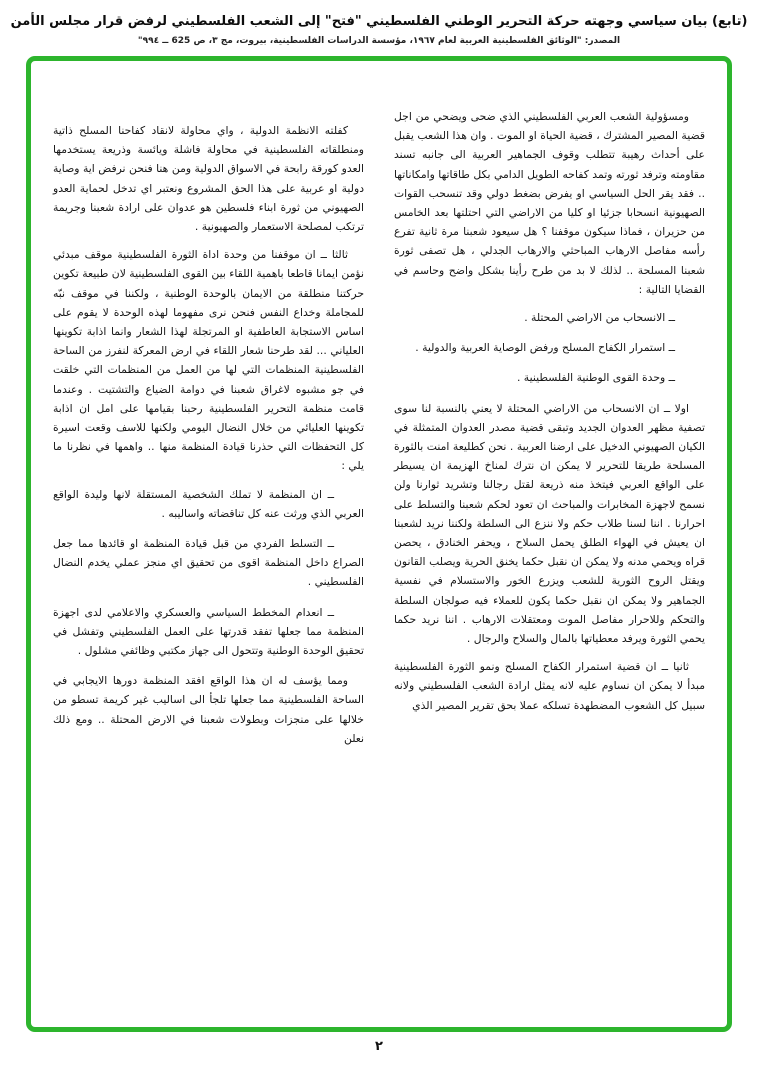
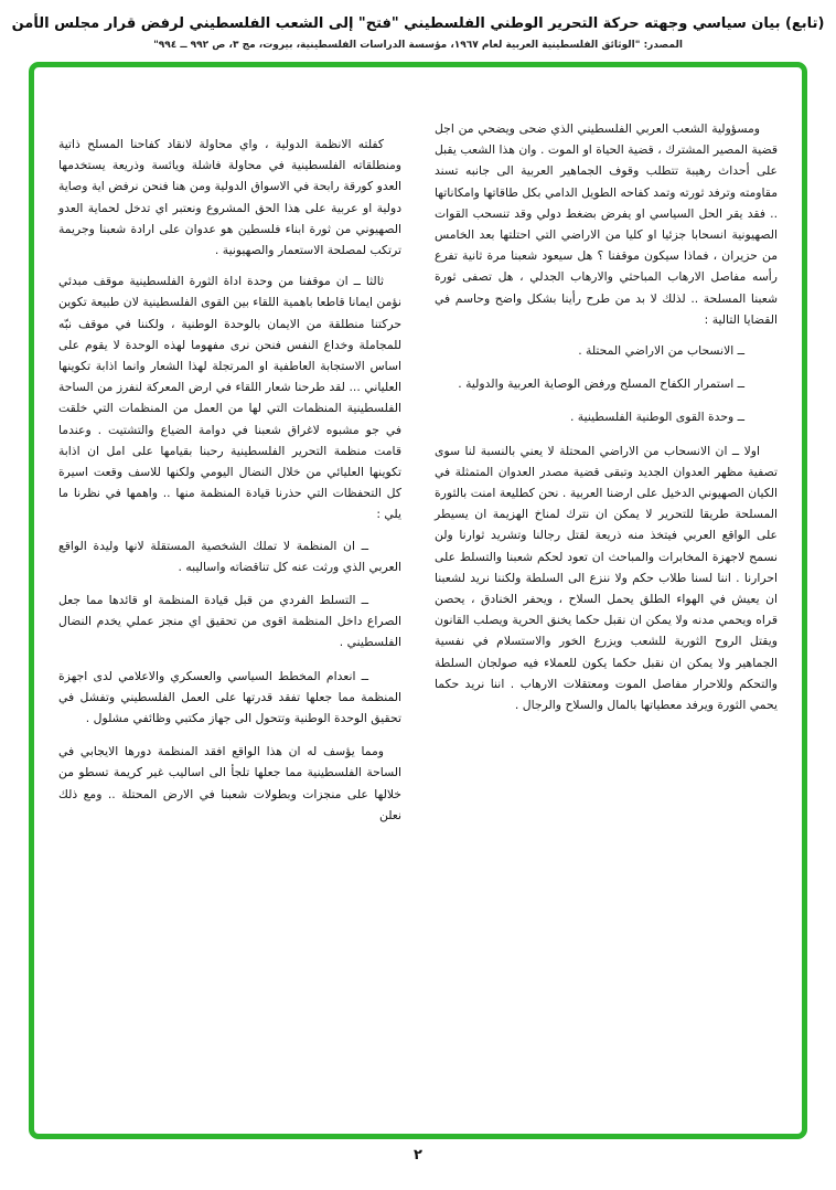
  (تابع) بيان سياسي وجهته حركة التحرير الوطني الفلسطيني "فتح" إلى الشعب الفلسطيني لرفض قرار مجلس الأمن
- المصدر: "الوثائق الفلسطينية العربية لعام ١٩٦٧، مؤسسة الدراسات الفلسطينية، بيروت، مج ٣، ص 625 ــ ٩٩٤"
+ المصدر: "الوثائق الفلسطينية العربية لعام ١٩٦٧، مؤسسة الدراسات الفلسطينية، بيروت، مج ٣، ص ٩٩٢ ــ ٩٩٤"
  ومسؤولية الشعب العربي الفلسطيني الذي ضحى ويضحي من اجل قضية المصير المشترك ، قضية الحياة او الموت . وان هذا الشعب يقبل على أحداث رهيبة تتطلب وقوف الجماهير العربية الى جانبه تسند مقاومته وترفد ثورته وتمد كفاحه الطويل الدامي بكل طاقاتها وامكاناتها .. فقد يقر الحل السياسي او يفرض بضغط دولي وقد تنسحب القوات الصهيونية انسحابا جزئيا او كليا من الاراضي التي احتلتها بعد الخامس من حزيران ، فماذا سيكون موقفنا ؟ هل سيعود شعبنا مرة ثانية تفرع رأسه مفاصل الارهاب المباحثي والارهاب الجدلي ، هل تصفى ثورة شعبنا المسلحة .. لذلك لا بد من طرح رأينا بشكل واضح وحاسم في القضايا التالية :
  ــ الانسحاب من الاراضي المحتلة .
  ــ استمرار الكفاح المسلح ورفض الوصاية العربية والدولية .
  ــ وحدة القوى الوطنية الفلسطينية .
  اولا ــ ان الانسحاب من الاراضي المحتلة لا يعني بالنسبة لنا سوى تصفية مظهر العدوان الجديد وتبقى قضية مصدر العدوان المتمثلة في الكيان الصهيوني الدخيل على ارضنا العربية . نحن كطليعة امنت بالثورة المسلحة طريقا للتحرير لا يمكن ان نترك لمناخ الهزيمة ان يسيطر على الواقع العربي فيتخذ منه ذريعة لقتل رجالنا وتشريد ثوارنا ولن نسمح لاجهزة المخابرات والمباحث ان تعود لحكم شعبنا والتسلط على احرارنا . اننا لسنا طلاب حكم ولا ننزع الى السلطة ولكننا نريد لشعبنا ان يعيش في الهواء الطلق يحمل السلاح ، ويحفر الخنادق ، يحصن قراه ويحمي مدنه ولا يمكن ان نقبل حكما يخنق الحرية ويصلب القانون ويقتل الروح الثورية للشعب ويزرع الخور والاستسلام في نفسية الجماهير ولا يمكن ان نقبل حكما يكون للعملاء فيه صولجان السلطة والتحكم وللاحرار مفاصل الموت ومعتقلات الارهاب . اننا نريد حكما يحمي الثورة ويرفد معطياتها بالمال والسلاح والرجال .
- ثانيا ــ ان قضية استمرار الكفاح المسلح ونمو الثورة الفلسطينية مبدأ لا يمكن ان نساوم عليه لانه يمثل ارادة الشعب الفلسطيني ولانه سبيل كل الشعوب المضطهدة تسلكه عملا بحق تقرير المصير الذي
  كفلته الانظمة الدولية ، واي محاولة لانقاد كفاحنا المسلح ذاتية ومنطلقاته الفلسطينية في محاولة فاشلة ويائسة وذريعة يستخدمها العدو كورقة رابحة في الاسواق الدولية ومن هنا فنحن نرفض اية وصاية دولية او عربية على هذا الحق المشروع ونعتبر اي تدخل لحماية العدو الصهيوني من ثورة ابناء فلسطين هو عدوان على ارادة شعبنا وجريمة ترتكب لمصلحة الاستعمار والصهيونية .
  ثالثا ــ ان موقفنا من وحدة اداة الثورة الفلسطينية موقف مبدئي نؤمن ايمانا قاطعا باهمية اللقاء بين القوى الفلسطينية لان طبيعة تكوين حركتنا منطلقة من الايمان بالوحدة الوطنية ، ولكننا في موقف نبّه للمجاملة وخداع النفس فنحن نرى مفهوما لهذه الوحدة لا يقوم على اساس الاستجابة العاطفية او المرتجلة لهذا الشعار وانما اذابة تكوينها العلياني ... لقد طرحنا شعار اللقاء في ارض المعركة لنفرز من الساحة الفلسطينية المنظمات التي لها من العمل من المنظمات التي خلقت في جو مشبوه لاغراق شعبنا في دوامة الضياع والتشتيت . وعندما قامت منظمة التحرير الفلسطينية رحبنا بقيامها على امل ان اذابة تكوينها العليائي من خلال النضال اليومي ولكنها للاسف وقعت اسيرة كل التحفظات التي حذرنا قيادة المنظمة منها .. واهمها في نظرنا ما يلي :
  ــ ان المنظمة لا تملك الشخصية المستقلة لانها وليدة الواقع العربي الذي ورثت عنه كل تناقضاته واساليبه .
  ــ التسلط الفردي من قبل قيادة المنظمة او قائدها مما جعل الصراع داخل المنظمة اقوى من تحقيق اي منجز عملي يخدم النضال الفلسطيني .
  ــ انعدام المخطط السياسي والعسكري والاعلامي لدى اجهزة المنظمة مما جعلها تفقد قدرتها على العمل الفلسطيني وتفشل في تحقيق الوحدة الوطنية وتتحول الى جهاز مكتبي وظائفي مشلول .
  ومما يؤسف له ان هذا الواقع افقد المنظمة دورها الايجابي في الساحة الفلسطينية مما جعلها تلجأ الى اساليب غير كريمة تسطو من خلالها على منجزات وبطولات شعبنا في الارض المحتلة .. ومع ذلك نعلن
  ٢
